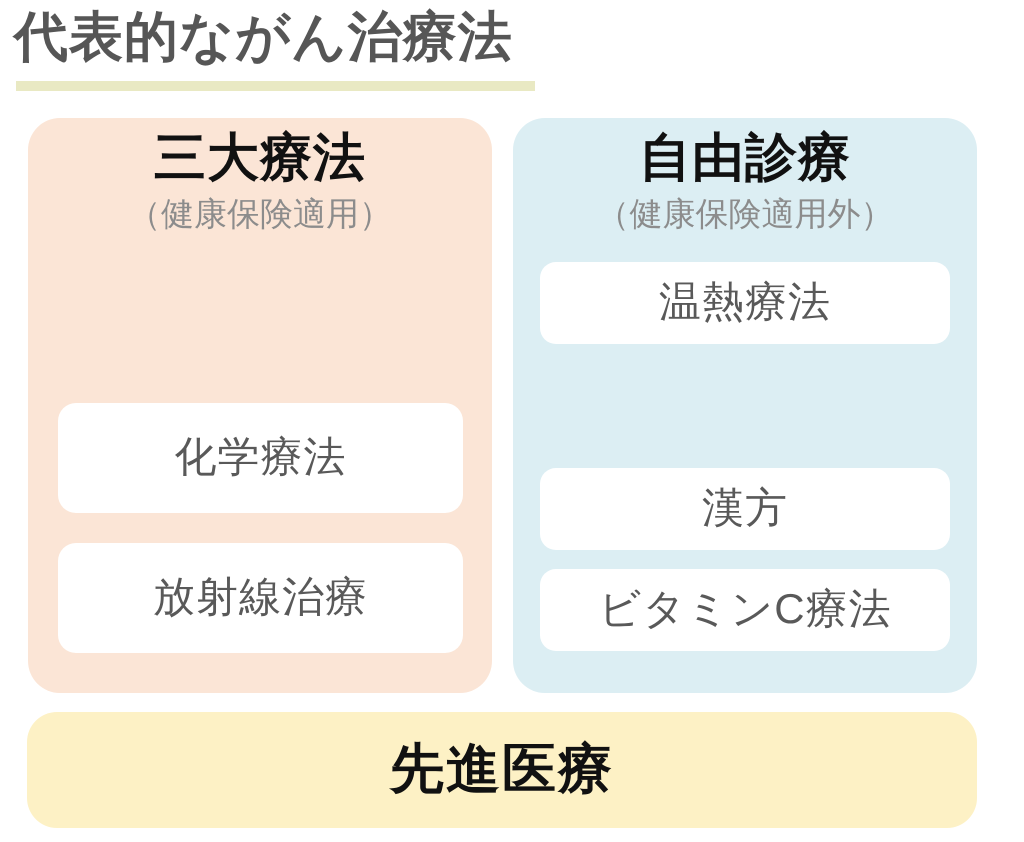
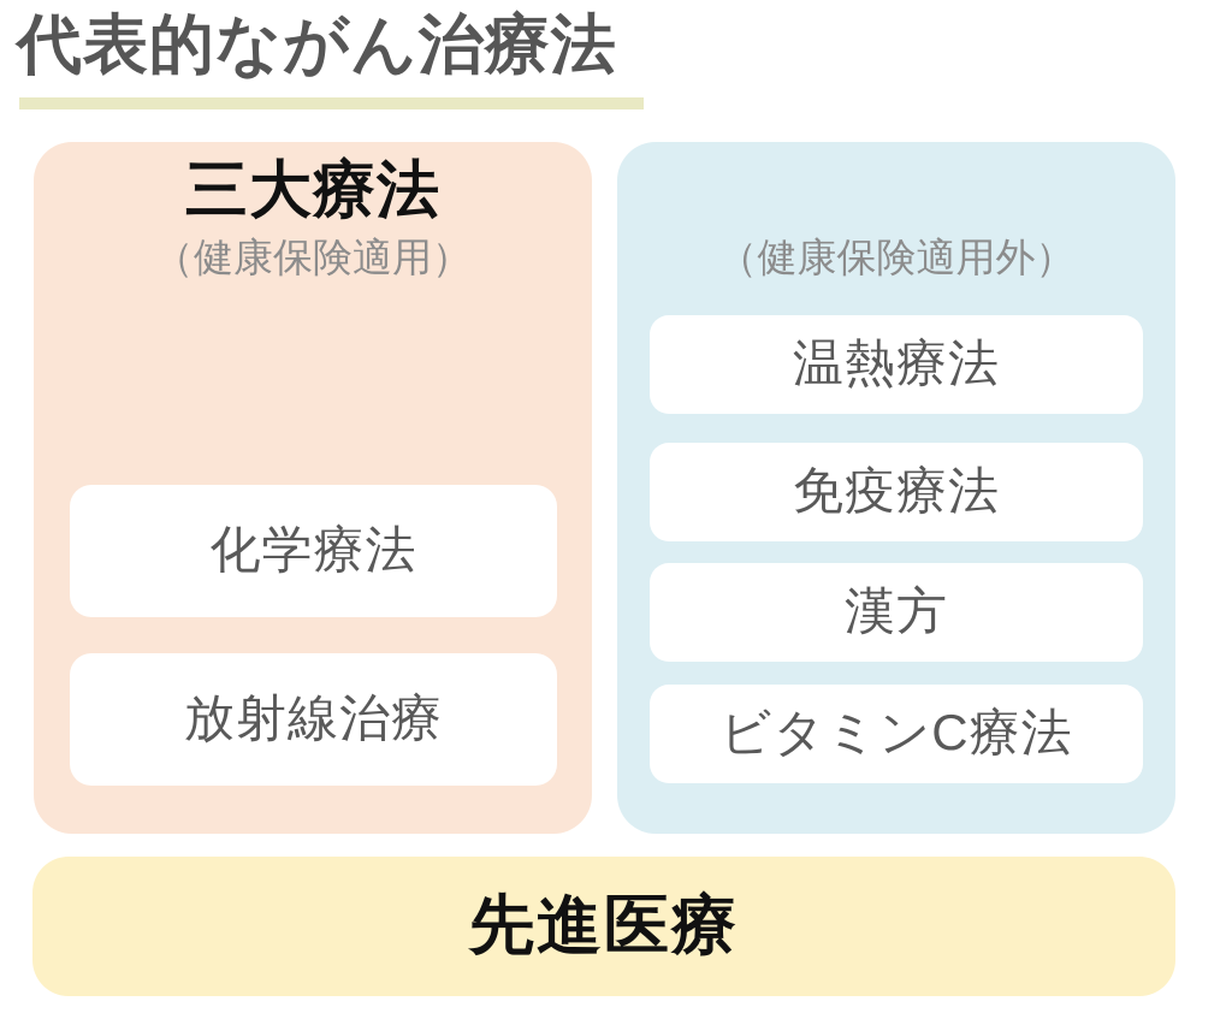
  代表的ながん治療法
  三大療法
  （健康保険適用）
  化学療法
  放射線治療
- 自由診療
  （健康保険適用外）
  温熱療法
+ 免疫療法
  漢方
  ビタミンC療法
  先進医療
